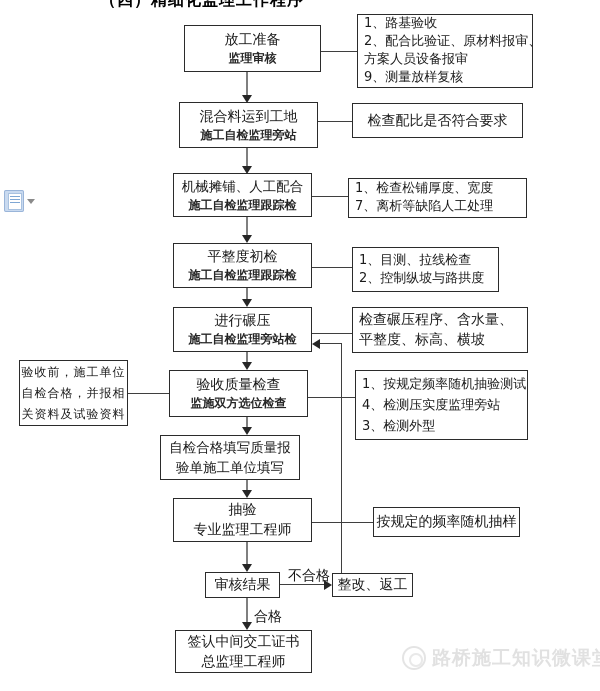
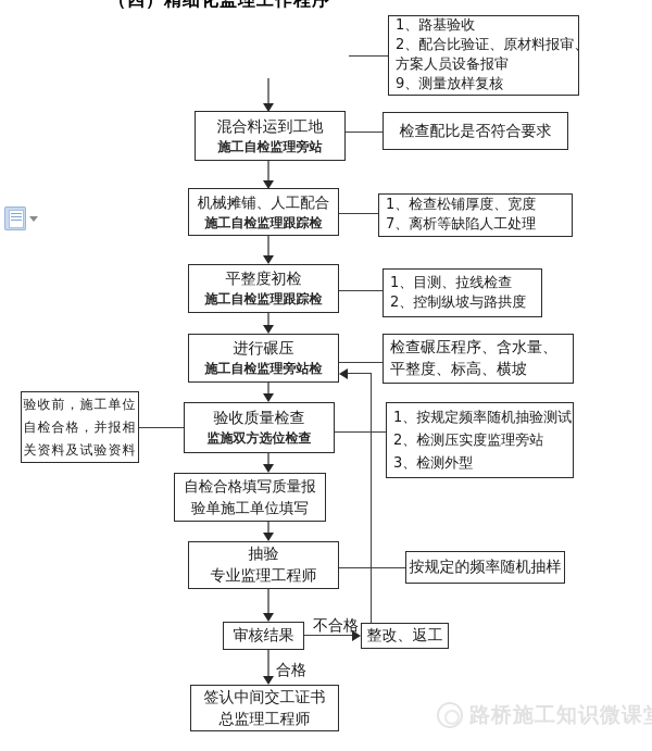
- 放工准备
- 监理审核
  混合料运到工地
  施工自检监理旁站
  机械摊铺、人工配合
  施工自检监理跟踪检
  平整度初检
  施工自检监理跟踪检
  进行碾压
  施工自检监理旁站检
  验收质量检查
  监施双方选位检查
  自检合格填写质量报
  验单施工单位填写
  抽验
  专业监理工程师
  审核结果
  整改、返工
  签认中间交工证书
  总监理工程师
  验收前，施工单位
  自检合格，并报相
  关资料及试验资料
  1、路基验收
  2、配合比验证、原材料报审、
  方案人员设备报审
  9、测量放样复核
  检查配比是否符合要求
  1、检查松铺厚度、宽度
  7、离析等缺陷人工处理
  1、目测、拉线检查
  2、控制纵坡与路拱度
  检查碾压程序、含水量、
  平整度、标高、横坡
  1、按规定频率随机抽验测试
- 4、检测压实度监理旁站
+ 2、检测压实度监理旁站
  3、检测外型
  按规定的频率随机抽样
  不合格
  合格
  路桥施工知识微课
